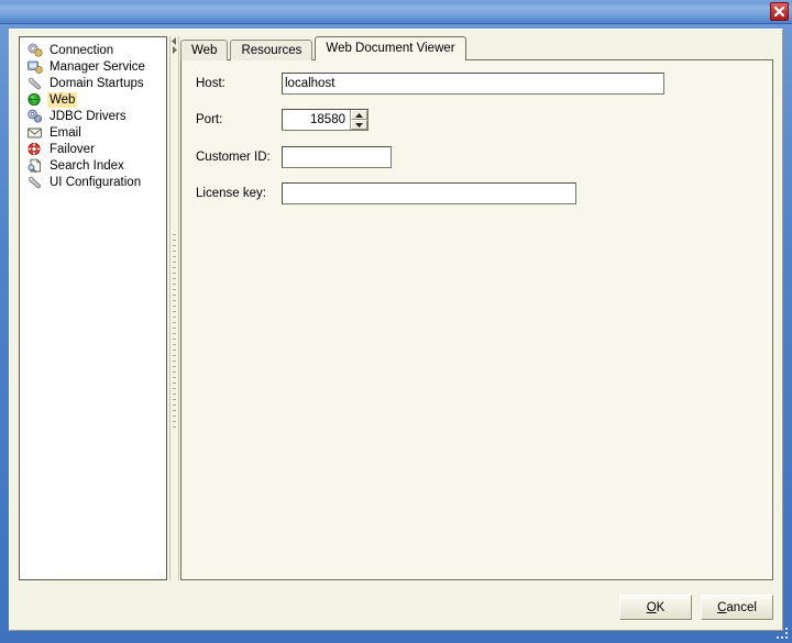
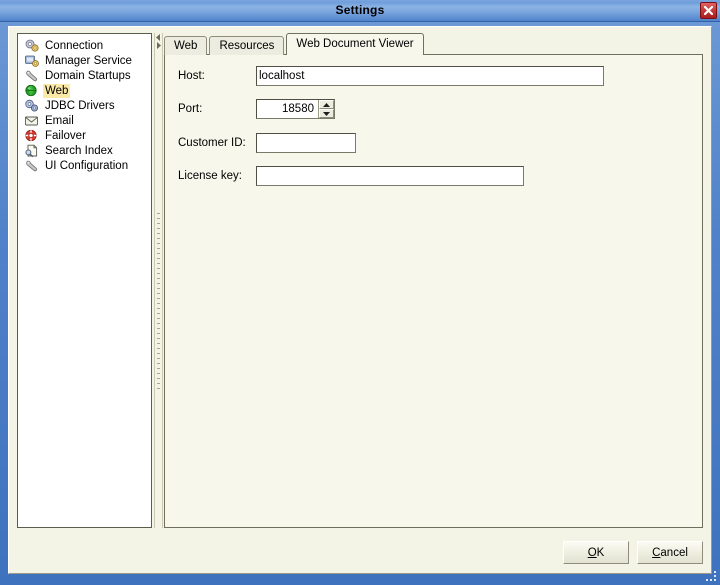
+ Settings
  Connection
  Manager Service
  Domain Startups
  Web
  JDBC Drivers
  Email
  Failover
  Search Index
  UI Configuration
  Web
  Resources
  Web Document Viewer
  Host:
  localhost
  Port:
  18580
  Customer ID:
  License key:
  OK
  Cancel
